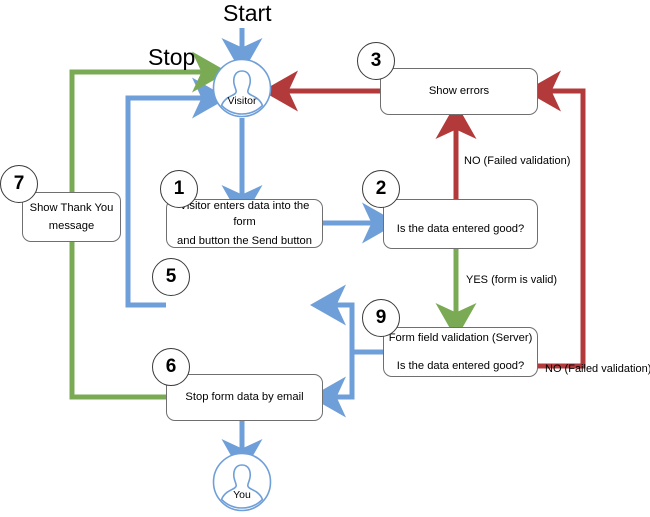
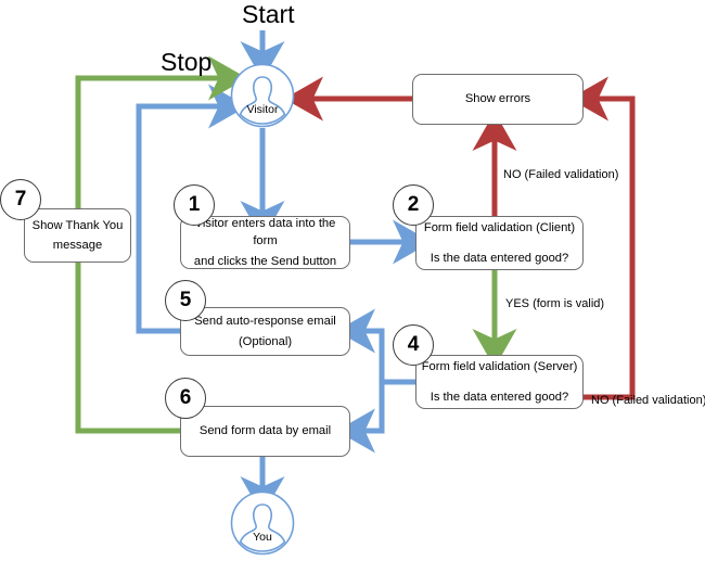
  Start
  Stop
  Visitor
  You
  isitor enters data into the form
- and button the Send button
+ and clicks the Send button
  1
+ Form field validation (Client)
  Is the data entered good?
  2
  Show errors
- 3
  Form field validation (Server)
  Is the data entered good?
- 9
+ 4
+ Send auto-response email
+ (Optional)
  5
- Stop form data by email
+ Send form data by email
  6
  Show Thank You
  message
  7
  NO (Failed validation)
  YES (form is valid)
  NO (Failed validation
